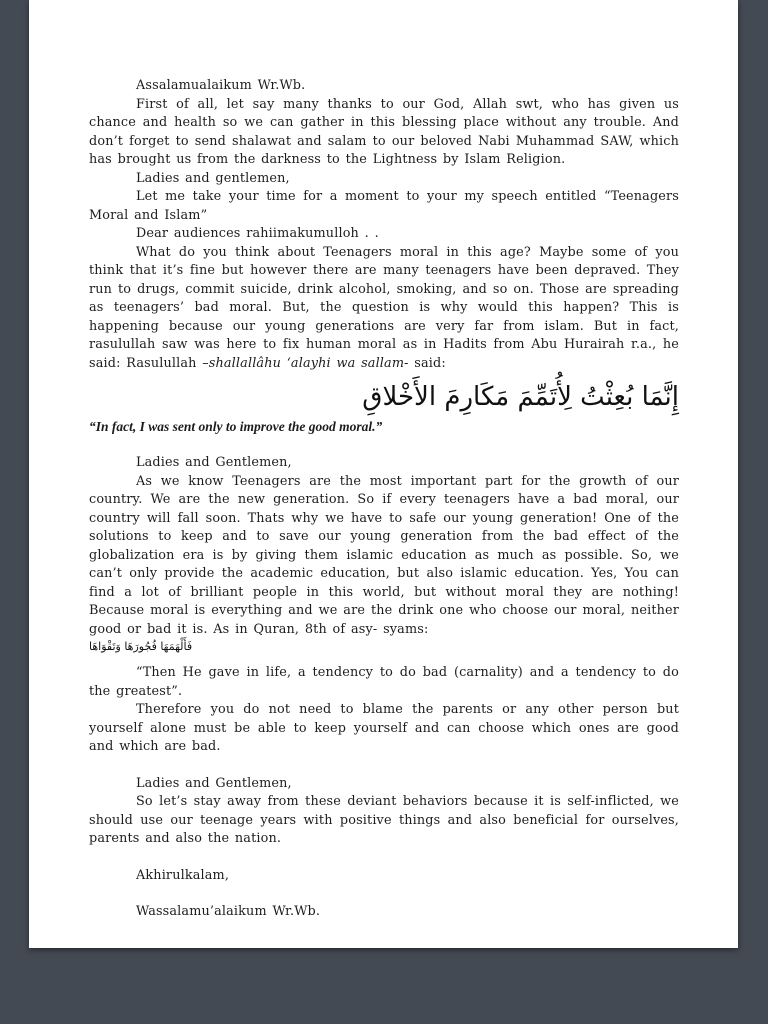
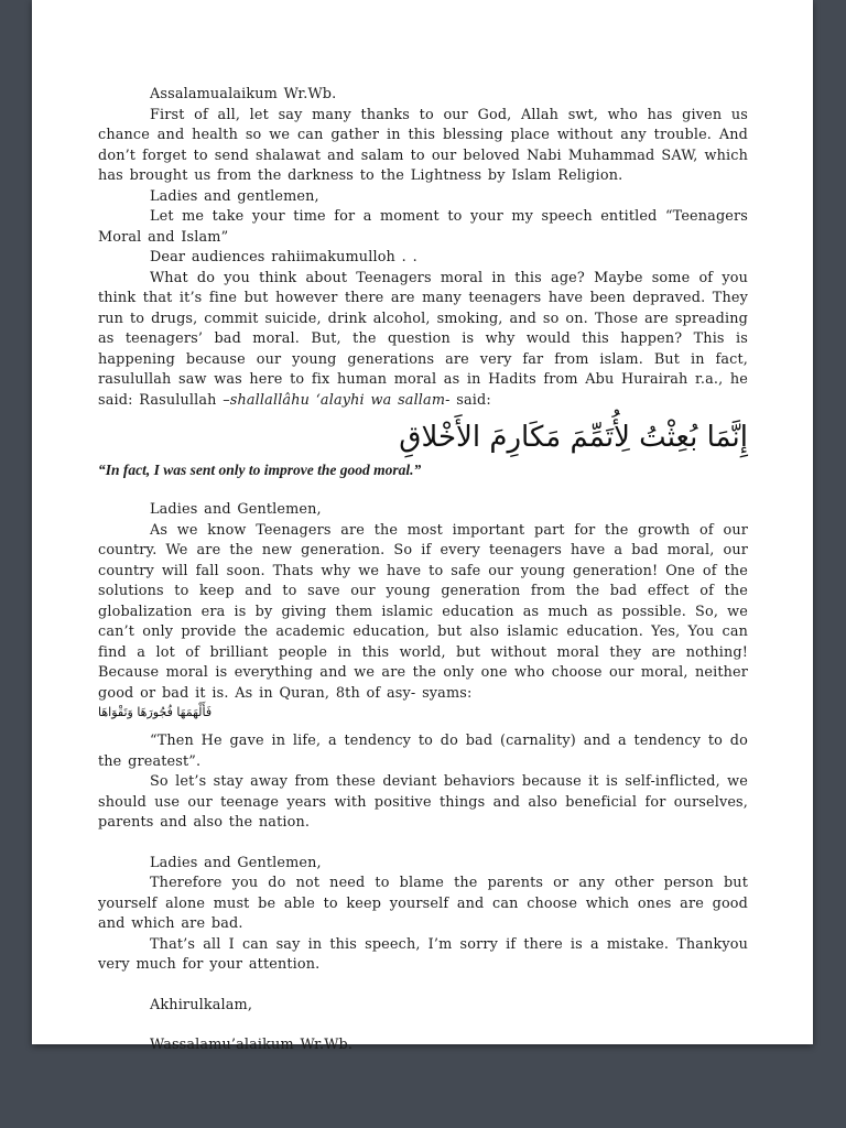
  Assalamualaikum Wr.Wb.
  First of all, let say many thanks to our God, Allah swt, who has given us chance and health so we can gather in this blessing place without any trouble. And don’t forget to send shalawat and salam to our beloved Nabi Muhammad SAW, which has brought us from the darkness to the Lightness by Islam Religion.
  Ladies and gentlemen,
  Let me take your time for a moment to your my speech entitled “Teenagers Moral and Islam”
  Dear audiences rahiimakumulloh . .
  What do you think about Teenagers moral in this age? Maybe some of you think that it’s fine but however there are many teenagers have been depraved. They run to drugs, commit suicide, drink alcohol, smoking, and so on. Those are spreading as teenagers’ bad moral. But, the question is why would this happen? This is happening because our young generations are very far from islam. But in fact, rasulullah saw was here to fix human moral as in Hadits from Abu Hurairah r.a., he said: Rasulullah –shallallâhu ‘alayhi wa sallam- said:
  إِنَّمَا بُعِثْتُ لِأُتَمِّمَ مَكَارِمَ الأَخْلاقِ
  “In fact, I was sent only to improve the good moral.”
  Ladies and Gentlemen,
- As we know Teenagers are the most important part for the growth of our country. We are the new generation. So if every teenagers have a bad moral, our country will fall soon. Thats why we have to safe our young generation! One of the solutions to keep and to save our young generation from the bad effect of the globalization era is by giving them islamic education as much as possible. So, we can’t only provide the academic education, but also islamic education. Yes, You can find a lot of brilliant people in this world, but without moral they are nothing! Because moral is everything and we are the drink one who choose our moral, neither good or bad it is. As in Quran, 8th of asy- syams:
+ As we know Teenagers are the most important part for the growth of our country. We are the new generation. So if every teenagers have a bad moral, our country will fall soon. Thats why we have to safe our young generation! One of the solutions to keep and to save our young generation from the bad effect of the globalization era is by giving them islamic education as much as possible. So, we can’t only provide the academic education, but also islamic education. Yes, You can find a lot of brilliant people in this world, but without moral they are nothing! Because moral is everything and we are the only one who choose our moral, neither good or bad it is. As in Quran, 8th of asy- syams:
  فَأَلْهَمَهَا فُجُورَهَا وَتَقْوَاهَا
  “Then He gave in life, a tendency to do bad (carnality) and a tendency to do the greatest”.
- Therefore you do not need to blame the parents or any other person but yourself alone must be able to keep yourself and can choose which ones are good and which are bad.
+ So let’s stay away from these deviant behaviors because it is self-inflicted, we should use our teenage years with positive things and also beneficial for ourselves, parents and also the nation.
  Ladies and Gentlemen,
- So let’s stay away from these deviant behaviors because it is self-inflicted, we should use our teenage years with positive things and also beneficial for ourselves, parents and also the nation.
+ Therefore you do not need to blame the parents or any other person but yourself alone must be able to keep yourself and can choose which ones are good and which are bad.
+ That’s all I can say in this speech, I’m sorry if there is a mistake. Thankyou very much for your attention.
  Akhirulkalam,
  Wassalamu’alaikum Wr.Wb.
